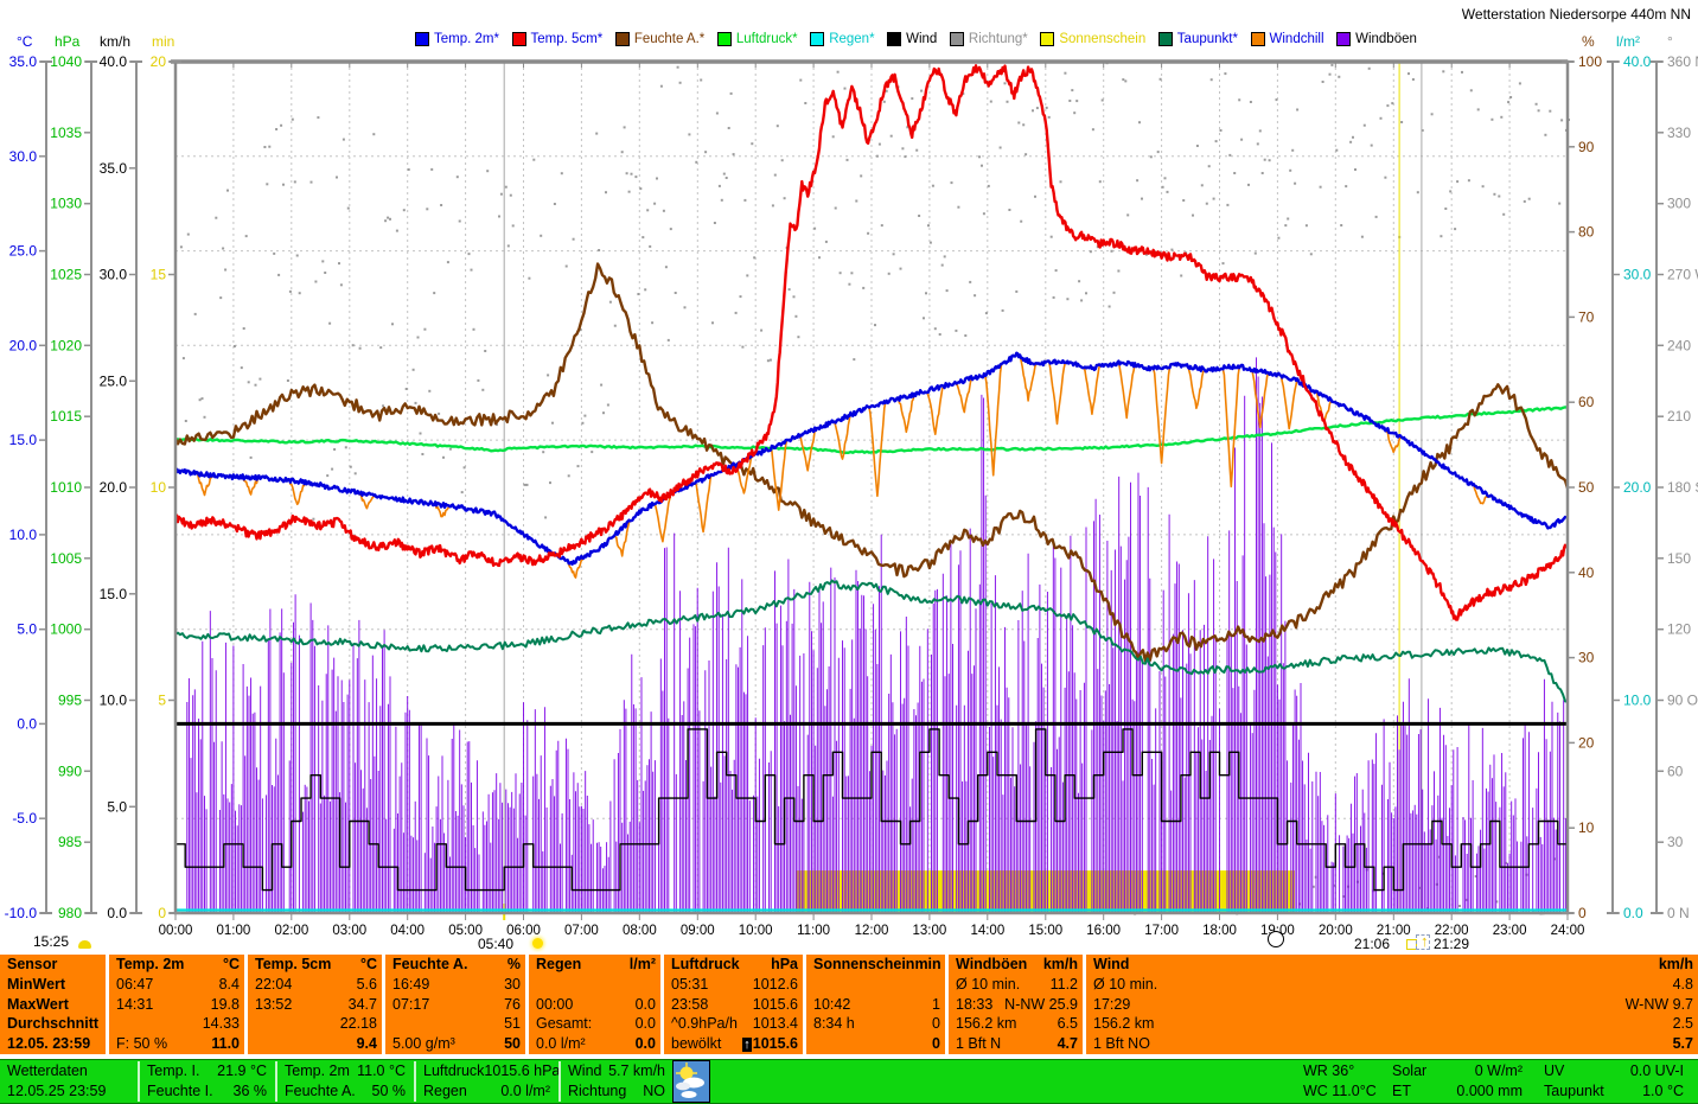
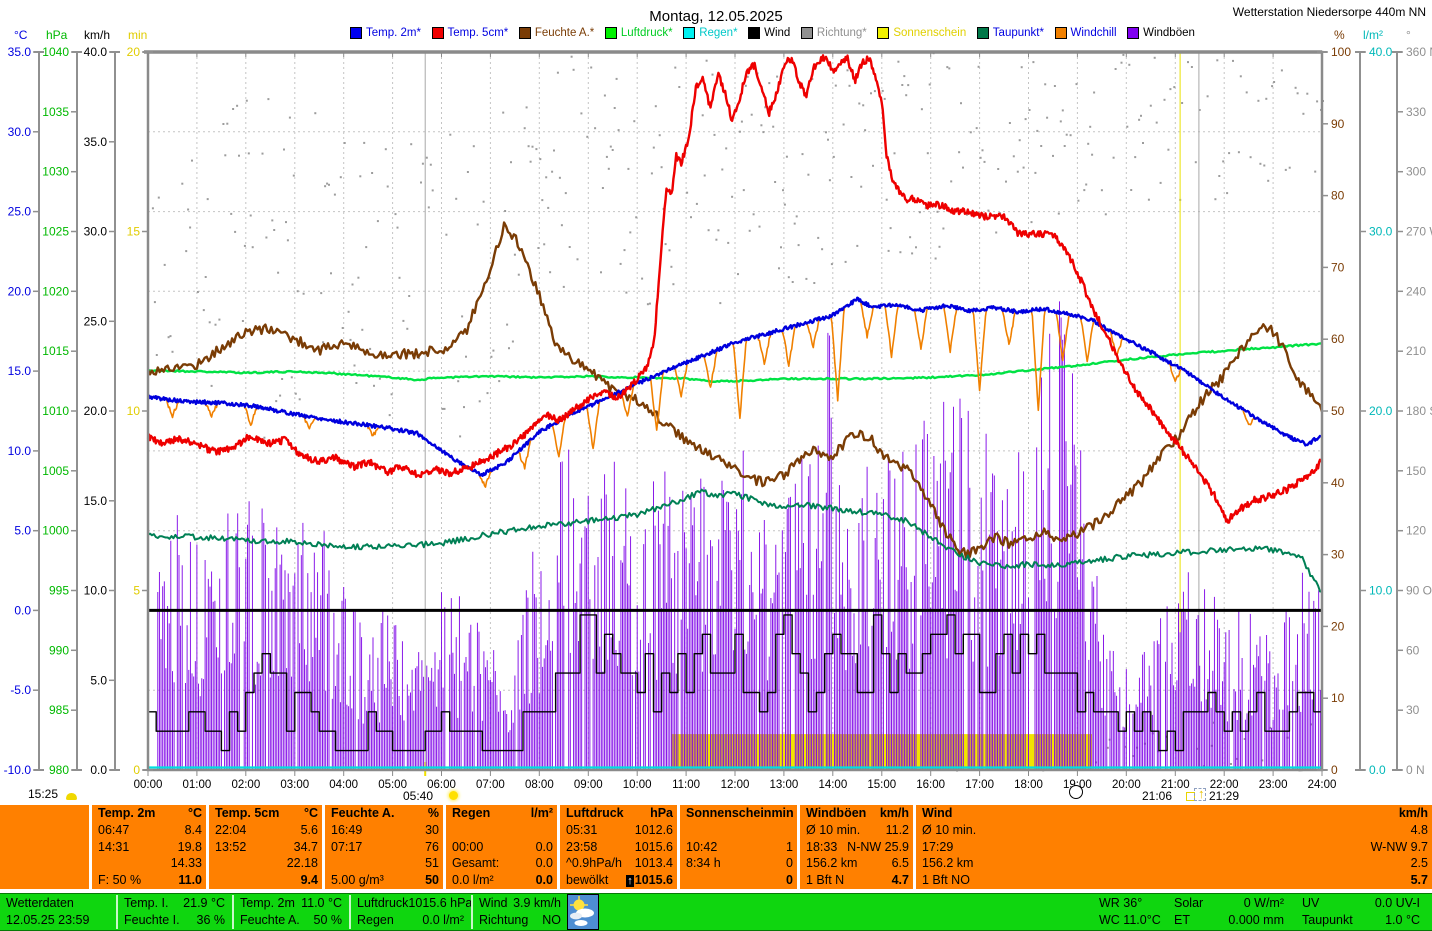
+ Montag, 12.05.2025
  Wetterstation Niedersorpe 440m NN
  Temp. 2m*
  Temp. 5cm*
  Feuchte A.*
  Luftdruck*
  Regen*
  Wind
  Richtung*
  Sonnenschein
  Taupunkt*
  Windchill
  Windböen
  °C
  hPa
  km/h
  min
  %
  l/m²
  °
  00:00
  01:00
  02:00
  03:00
  04:00
  05:00
  06:00
  07:00
  08:00
  09:00
  10:00
  11:00
  12:00
  13:00
  14:00
  15:00
  16:00
  17:00
  18:00
  20:00
  21:00
  22:00
  23:00
  24:00
  -10.0
  -5.0
  0.0
  5.0
  10.0
  15.0
  20.0
  25.0
  30.0
  35.0
  980
  985
  990
  995
  1000
  1005
  1010
  1015
  1020
  1025
  1030
  1035
  1040
  0.0
  5.0
  10.0
  15.0
  20.0
  25.0
  30.0
  35.0
  40.0
  0
  5
  10
  15
  20
  0
  10
  20
  30
  40
  50
  60
  70
  80
  90
  100
  0.0
  10.0
  20.0
  30.0
  40.0
  0 N
  30
  60
  90 O
  120
  150
  180
  210
  240
  270
  300
  330
  360
  15:25
  05:40
  21:06
  ↑
  21:29
- Sensor
- MinWert
- MaxWert
- Durchschnitt
- 12.05. 23:59
  Temp. 2m
  °C
  06:47
  8.4
  14:31
  19.8
  14.33
  F: 50 %
  11.0
  Temp. 5cm
  °C
  22:04
  5.6
  13:52
  34.7
  22.18
  9.4
  Feuchte A.
  %
  16:49
  30
  07:17
  76
  51
  5.00 g/m³
  50
  Regen
  l/m²
  00:00
  0.0
  Gesamt:
  0.0
  0.0 l/m²
  0.0
  Luftdruck
  hPa
  05:31
  1012.6
  23:58
  1015.6
  ^0.9hPa/h
  1013.4
  bewölkt
  ↑ 1015.6
  Sonnenschein
  min
  10:42
  1
  8:34 h
  0
  0
  Windböen
  km/h
  Ø 10 min.
  11.2
  18:33
  N-NW 25.9
  156.2 km
  6.5
  1 Bft N
  4.7
  Wind
  km/h
  Ø 10 min.
  4.8
  17:29
  W-NW 9.7
  156.2 km
  2.5
  1 Bft NO
  5.7
  Wetterdaten
  12.05.25 23:59
  Temp. I.
  21.9 °C
  Feuchte I.
  36 %
  Temp. 2m
  11.0 °C
  Feuchte A.
  50 %
  Luftdruck
  1015.6 hPa
  Regen
  0.0 l/m²
  Wind
- 5.7 km/h
+ 3.9 km/h
  Richtung
  NO
  WR 36°
  WC 11.0°C
  Solar
  0 W/m²
  ET
  0.000 mm
  UV
  0.0 UV-I
  Taupunkt
  1.0 °C
